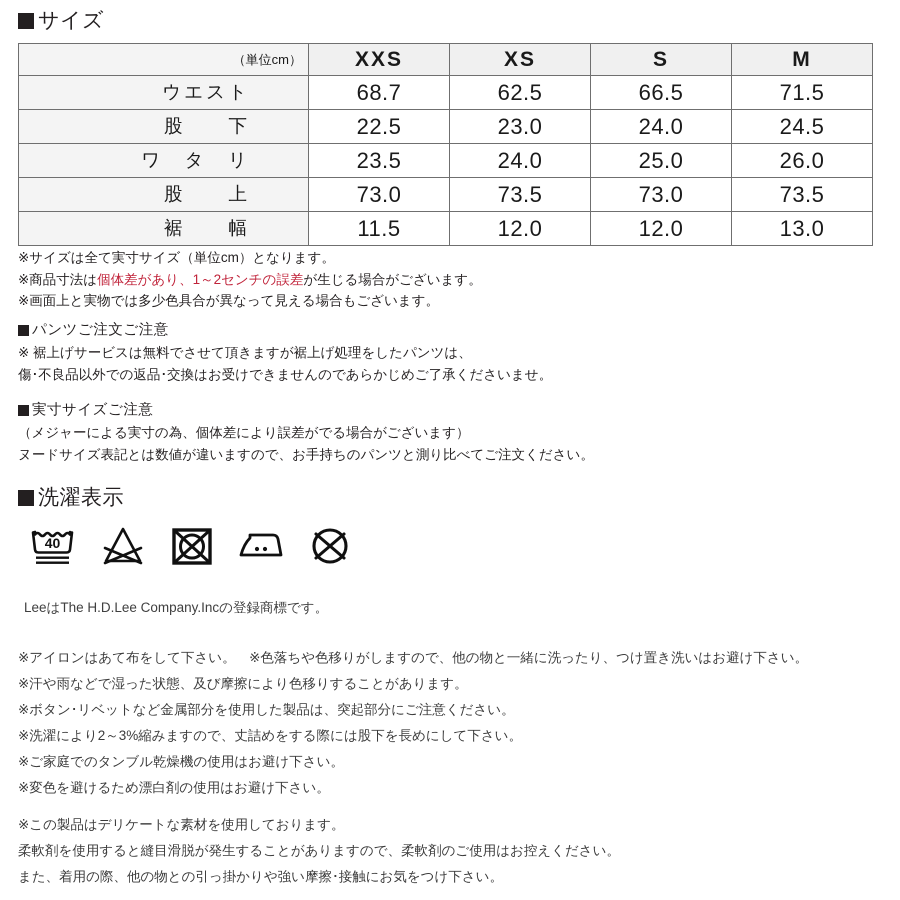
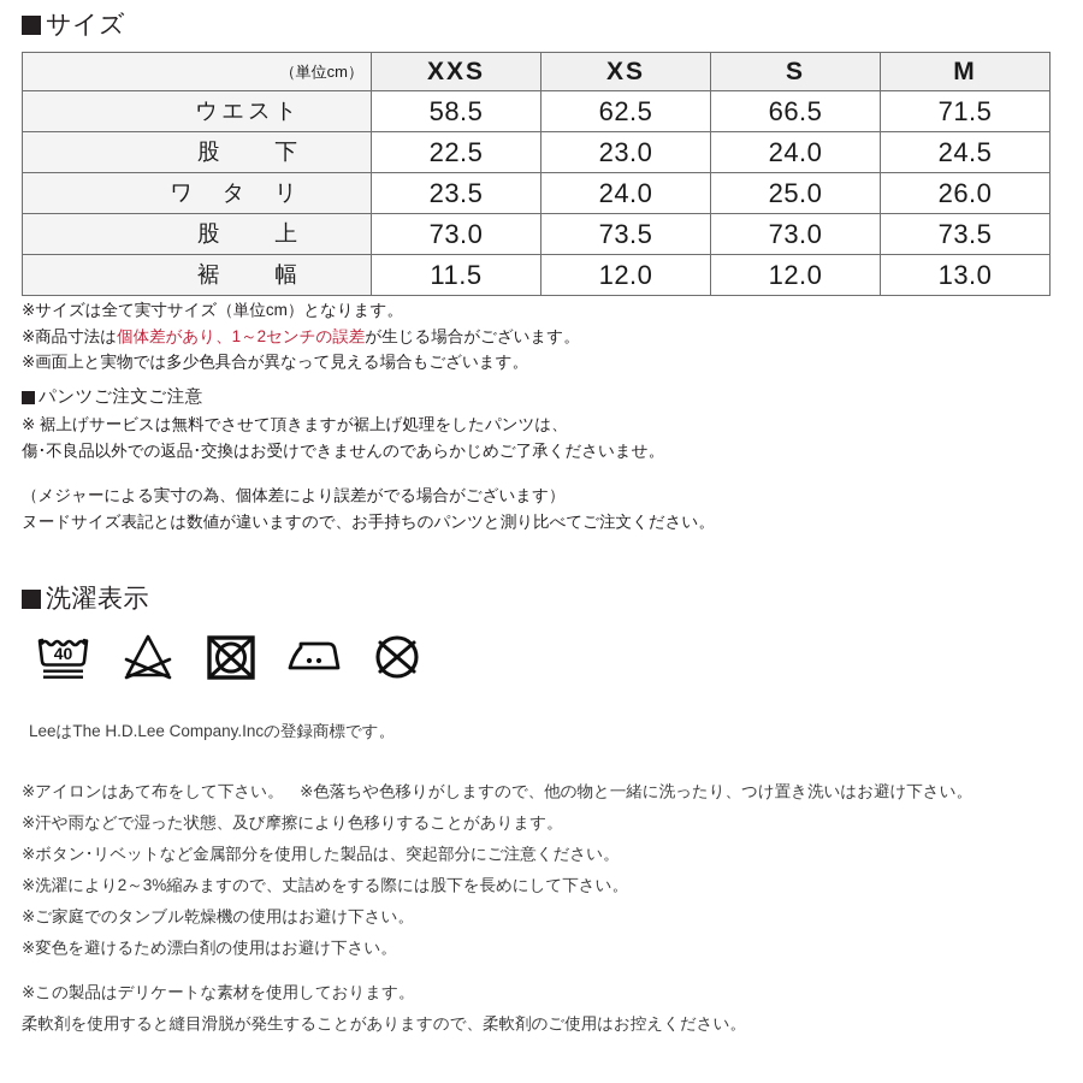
  サイズ
  （単位cm）	XXS	XS	S	M
- ウエスト	68.7	62.5	66.5	71.5
+ ウエスト	58.5	62.5	66.5	71.5
  股 下	22.5	23.0	24.0	24.5
  ワ タ リ	23.5	24.0	25.0	26.0
  股 上	73.0	73.5	73.0	73.5
  裾 幅	11.5	12.0	12.0	13.0
  ※サイズは全て実寸サイズ（単位cm）となります。
  ※商品寸法は個体差があり、1～2センチの誤差が生じる場合がございます。
  ※画面上と実物では多少色具合が異なって見える場合もございます。
  パンツご注文ご注意
  ※ 裾上げサービスは無料でさせて頂きますが裾上げ処理をしたパンツは、
  傷･不良品以外での返品･交換はお受けできませんのであらかじめご了承くださいませ。
- 実寸サイズご注意
  （メジャーによる実寸の為、個体差により誤差がでる場合がございます）
  ヌードサイズ表記とは数値が違いますので、お手持ちのパンツと測り比べてご注文ください。
  洗濯表示
  40
  LeeはThe H.D.Lee Company.Incの登録商標です。
  ※アイロンはあて布をして下さい。 ※色落ちや色移りがしますので、他の物と一緒に洗ったり、つけ置き洗いはお避け下さい。
  ※汗や雨などで湿った状態、及び摩擦により色移りすることがあります。
  ※ボタン･リベットなど金属部分を使用した製品は、突起部分にご注意ください。
  ※洗濯により2～3%縮みますので、丈詰めをする際には股下を長めにして下さい。
  ※ご家庭でのタンブル乾燥機の使用はお避け下さい。
  ※変色を避けるため漂白剤の使用はお避け下さい。
  ※この製品はデリケートな素材を使用しております。
  柔軟剤を使用すると縫目滑脱が発生することがありますので、柔軟剤のご使用はお控えください。
- また、着用の際、他の物との引っ掛かりや強い摩擦･接触にお気をつけ下さい。
